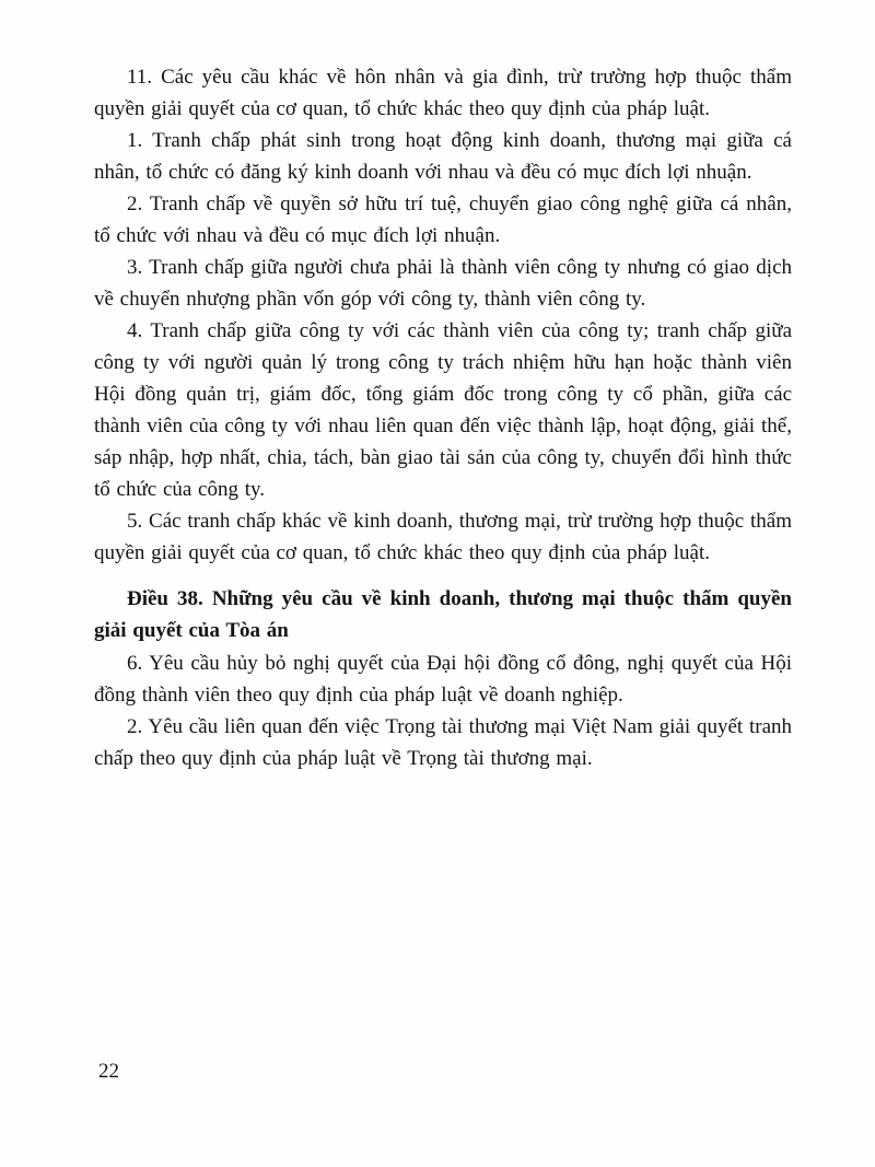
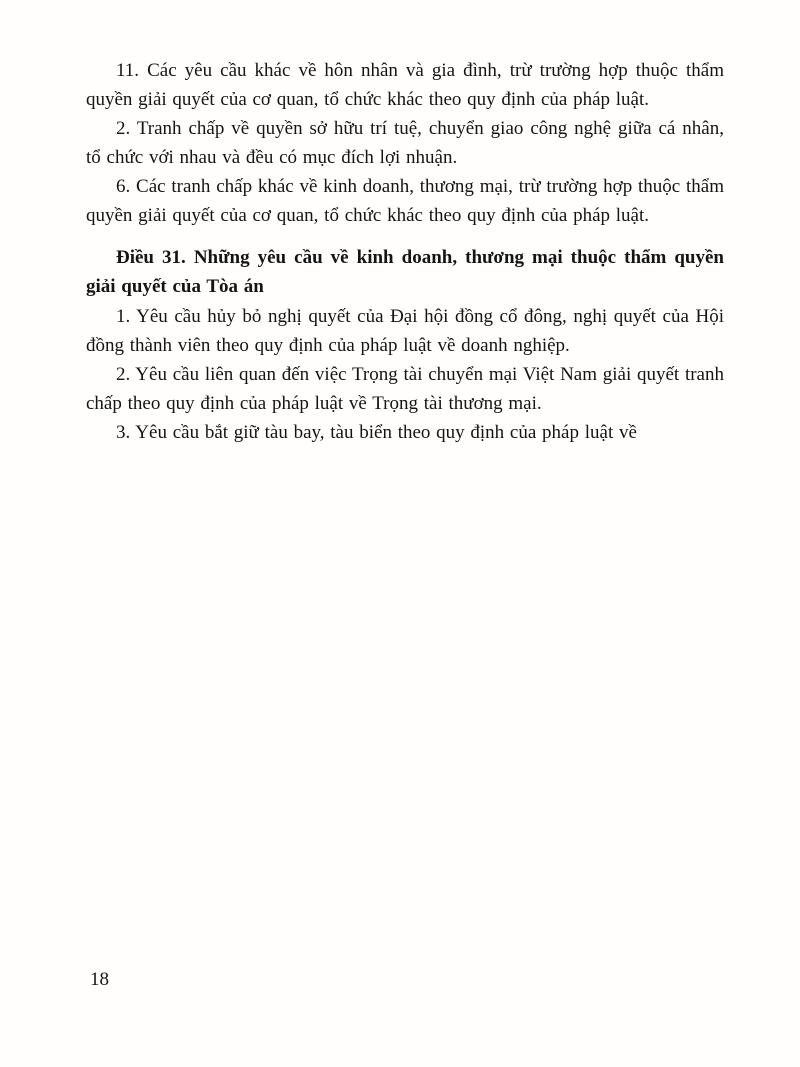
  11. Các yêu cầu khác về hôn nhân và gia đình, trừ trường hợp thuộc thẩm quyền giải quyết của cơ quan, tổ chức khác theo quy định của pháp luật.
- 1. Tranh chấp phát sinh trong hoạt động kinh doanh, thương mại giữa cá nhân, tổ chức có đăng ký kinh doanh với nhau và đều có mục đích lợi nhuận.
  2. Tranh chấp về quyền sở hữu trí tuệ, chuyển giao công nghệ giữa cá nhân, tổ chức với nhau và đều có mục đích lợi nhuận.
- 3. Tranh chấp giữa người chưa phải là thành viên công ty nhưng có giao dịch về chuyển nhượng phần vốn góp với công ty, thành viên công ty.
- 4. Tranh chấp giữa công ty với các thành viên của công ty; tranh chấp giữa công ty với người quản lý trong công ty trách nhiệm hữu hạn hoặc thành viên Hội đồng quản trị, giám đốc, tổng giám đốc trong công ty cổ phần, giữa các thành viên của công ty với nhau liên quan đến việc thành lập, hoạt động, giải thể, sáp nhập, hợp nhất, chia, tách, bàn giao tài sản của công ty, chuyển đổi hình thức tổ chức của công ty.
- 5. Các tranh chấp khác về kinh doanh, thương mại, trừ trường hợp thuộc thẩm quyền giải quyết của cơ quan, tổ chức khác theo quy định của pháp luật.
+ 6. Các tranh chấp khác về kinh doanh, thương mại, trừ trường hợp thuộc thẩm quyền giải quyết của cơ quan, tổ chức khác theo quy định của pháp luật.
- Điều 38. Những yêu cầu về kinh doanh, thương mại thuộc thẩm quyền giải quyết của Tòa án
+ Điều 31. Những yêu cầu về kinh doanh, thương mại thuộc thẩm quyền giải quyết của Tòa án
- 6. Yêu cầu hủy bỏ nghị quyết của Đại hội đồng cổ đông, nghị quyết của Hội đồng thành viên theo quy định của pháp luật về doanh nghiệp.
+ 1. Yêu cầu hủy bỏ nghị quyết của Đại hội đồng cổ đông, nghị quyết của Hội đồng thành viên theo quy định của pháp luật về doanh nghiệp.
- 2. Yêu cầu liên quan đến việc Trọng tài thương mại Việt Nam giải quyết tranh chấp theo quy định của pháp luật về Trọng tài thương mại.
+ 2. Yêu cầu liên quan đến việc Trọng tài chuyển mại Việt Nam giải quyết tranh chấp theo quy định của pháp luật về Trọng tài thương mại.
+ 3. Yêu cầu bắt giữ tàu bay, tàu biển theo quy định của pháp luật về
- 22
+ 18
